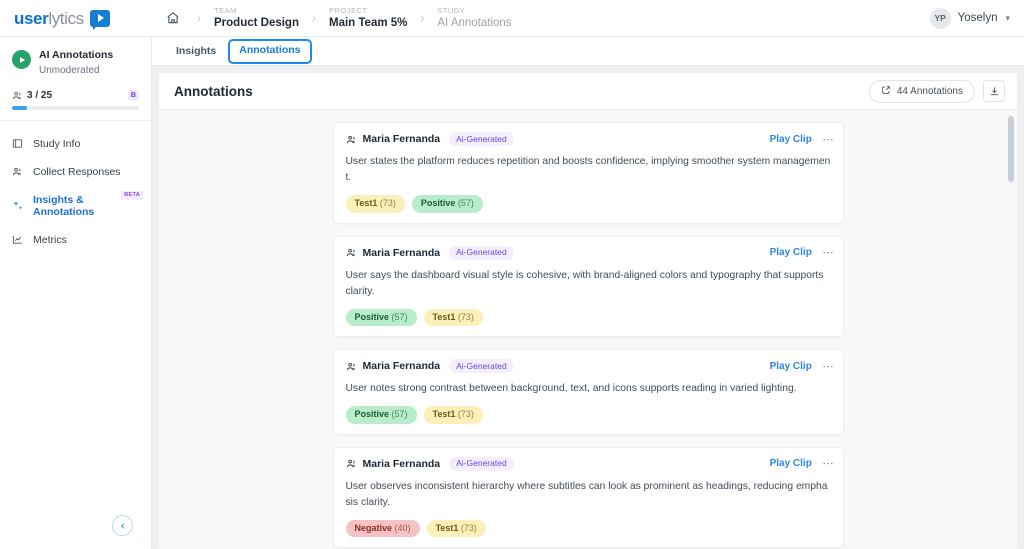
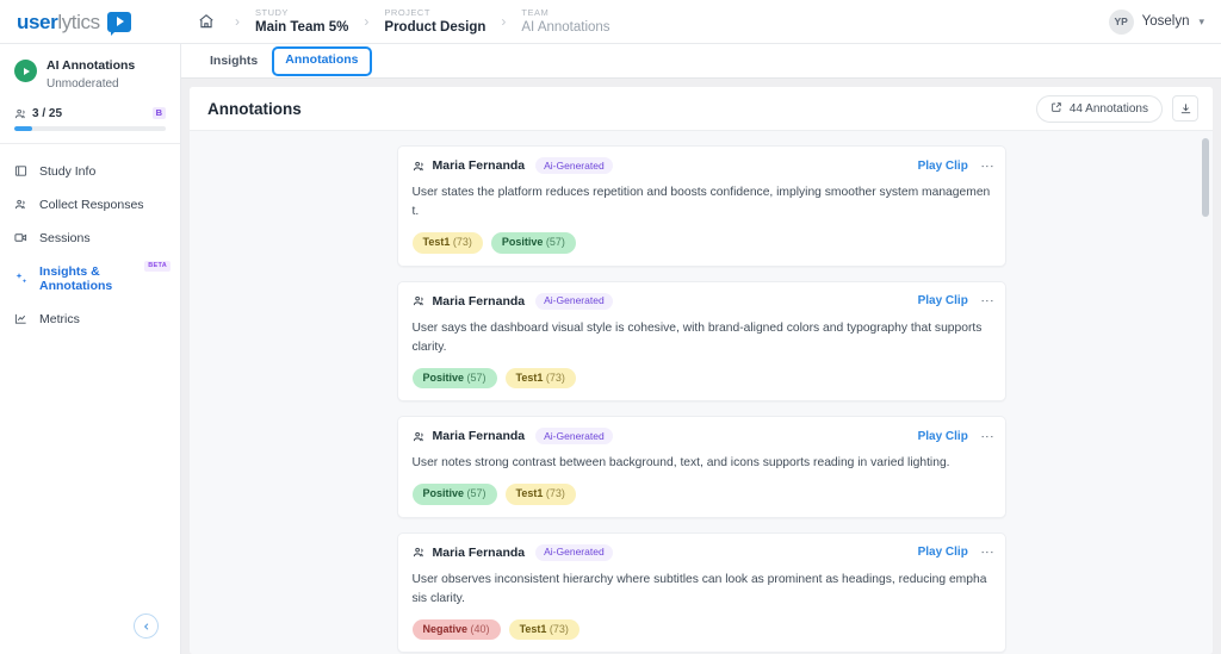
  userlytics
  ›
- TEAM
+ STUDY
- Product Design
+ Main Team 5%
  ›
  PROJECT
- Main Team 5%
+ Product Design
  ›
- STUDY
+ TEAM
  AI Annotations
  YP
  Yoselyn
  ▾
  AI Annotations
  Unmoderated
  3 / 25
  B
  Study Info
  Collect Responses
+ Sessions
  Insights & Annotations
  Metrics
  Insights
  Annotations
  Annotations
  44 Annotations
  Maria Fernanda
  Ai-Generated
  Play Clip
  User states the platform reduces repetition and boosts confidence, implying smoother system management.
  Test1 (73)
  Positive (57)
  Maria Fernanda
  Ai-Generated
  Play Clip
  User says the dashboard visual style is cohesive, with brand-aligned colors and typography that supports clarity.
  Positive (57)
  Test1 (73)
  Maria Fernanda
  Ai-Generated
  Play Clip
  User notes strong contrast between background, text, and icons supports reading in varied lighting.
  Positive (57)
  Test1 (73)
  Maria Fernanda
  Ai-Generated
  Play Clip
  User observes inconsistent hierarchy where subtitles can look as prominent as headings, reducing emphasis clarity.
  Negative (40)
  Test1 (73)
